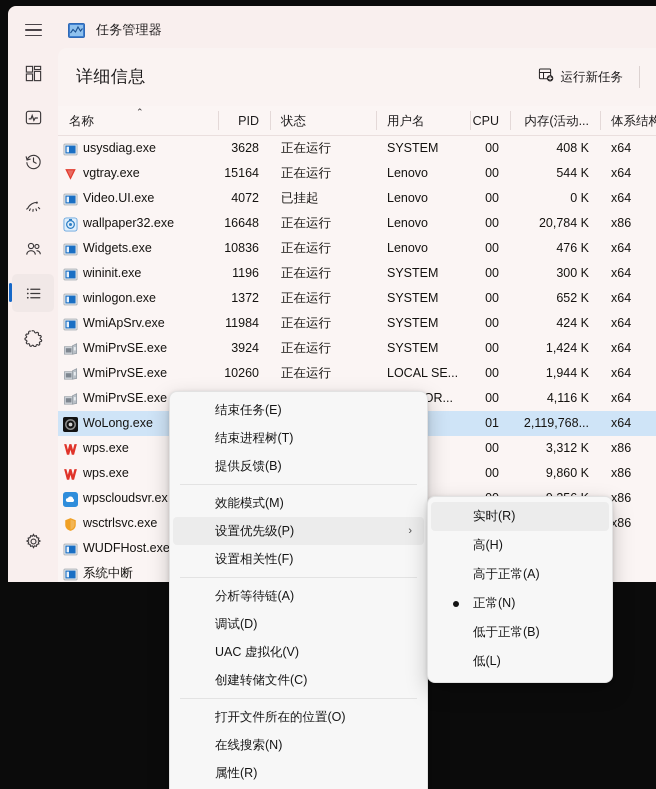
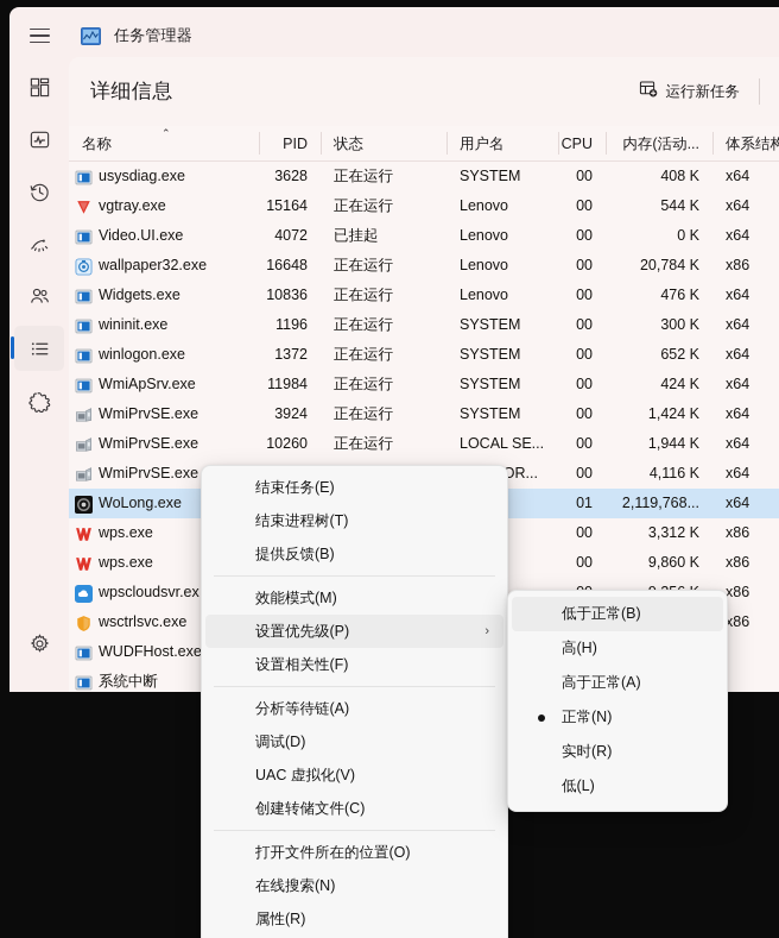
  任务管理器
  详细信息
  运行新任务
  名称
  ⌃
  PID
  状态
  用户名
  CPU
  内存(活动...
  体系结构
  usysdiag.exe
  3628
  正在运行
  SYSTEM
  00
  408 K
  x64
  vgtray.exe
  15164
  正在运行
  Lenovo
  00
  544 K
  x64
  Video.UI.exe
  4072
  已挂起
  Lenovo
  00
  0 K
  x64
  wallpaper32.exe
  16648
  正在运行
  Lenovo
  00
  20,784 K
  x86
  Widgets.exe
  10836
  正在运行
  Lenovo
  00
  476 K
  x64
  wininit.exe
  1196
  正在运行
  SYSTEM
  00
  300 K
  x64
  winlogon.exe
  1372
  正在运行
  SYSTEM
  00
  652 K
  x64
  WmiApSrv.exe
  11984
  正在运行
  SYSTEM
  00
  424 K
  x64
  WmiPrvSE.exe
  3924
  正在运行
  SYSTEM
  00
  1,424 K
  x64
  WmiPrvSE.exe
  10260
  正在运行
  LOCAL SE...
  00
  1,944 K
  x64
  WmiPrvSE.exe
  00
  4,116 K
  x64
  WoLong.exe
  01
  2,119,768...
  x64
  wps.exe
  00
  3,312 K
  x86
  wps.exe
  00
  9,860 K
  x86
  wpscloudsvr.ex
  x86
  wsctrlsvc.exe
  x86
  WUDFHost.exe
  系统中断
  结束任务(E)
  结束进程树(T)
  提供反馈(B)
  效能模式(M)
  设置优先级(P)
  ›
  设置相关性(F)
  分析等待链(A)
  调试(D)
  UAC 虚拟化(V)
  创建转储文件(C)
  打开文件所在的位置(O)
  在线搜索(N)
  属性(R)
- 实时(R)
+ 低于正常(B)
  高(H)
  高于正常(A)
  正常(N)
- 低于正常(B)
+ 实时(R)
  低(L)
